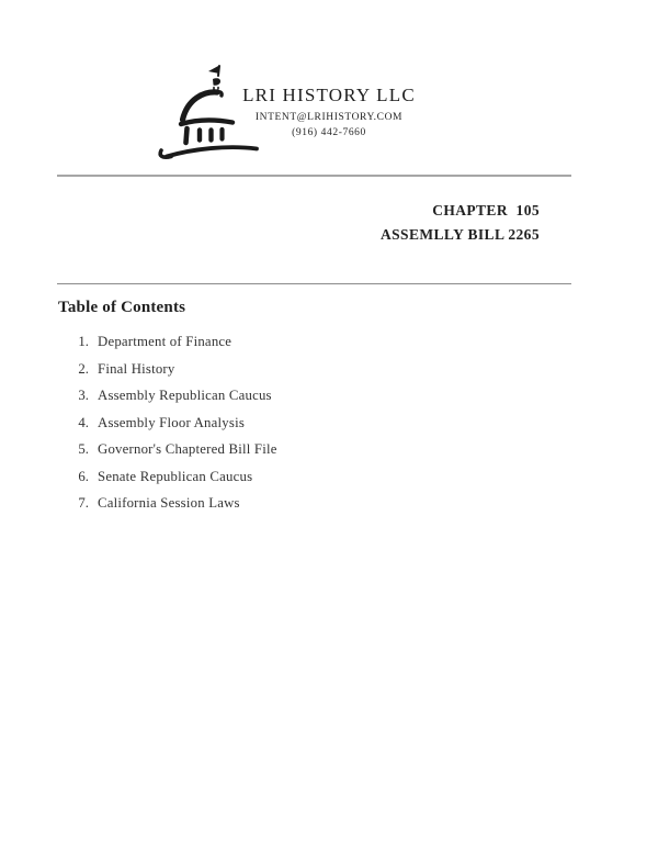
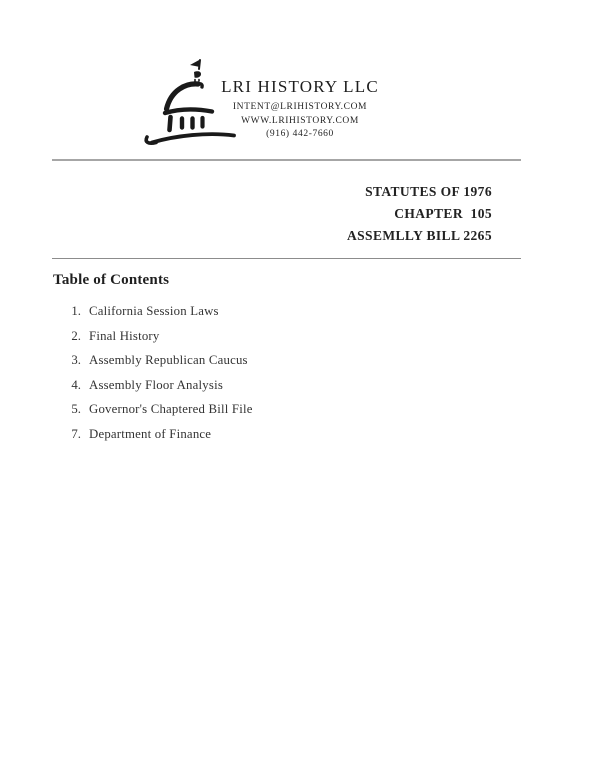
  LRI HISTORY LLC
  INTENT@LRIHISTORY.COM
+ WWW.LRIHISTORY.COM
  (916) 442-7660
+ STATUTES OF 1976
  CHAPTER 105
  ASSEMLLY BILL 2265
  Table of Contents
  1.
- Department of Finance
+ California Session Laws
  2.
  Final History
  3.
  Assembly Republican Caucus
  4.
  Assembly Floor Analysis
  5.
  Governor's Chaptered Bill File
- 6.
- Senate Republican Caucus
  7.
- California Session Laws
+ Department of Finance
